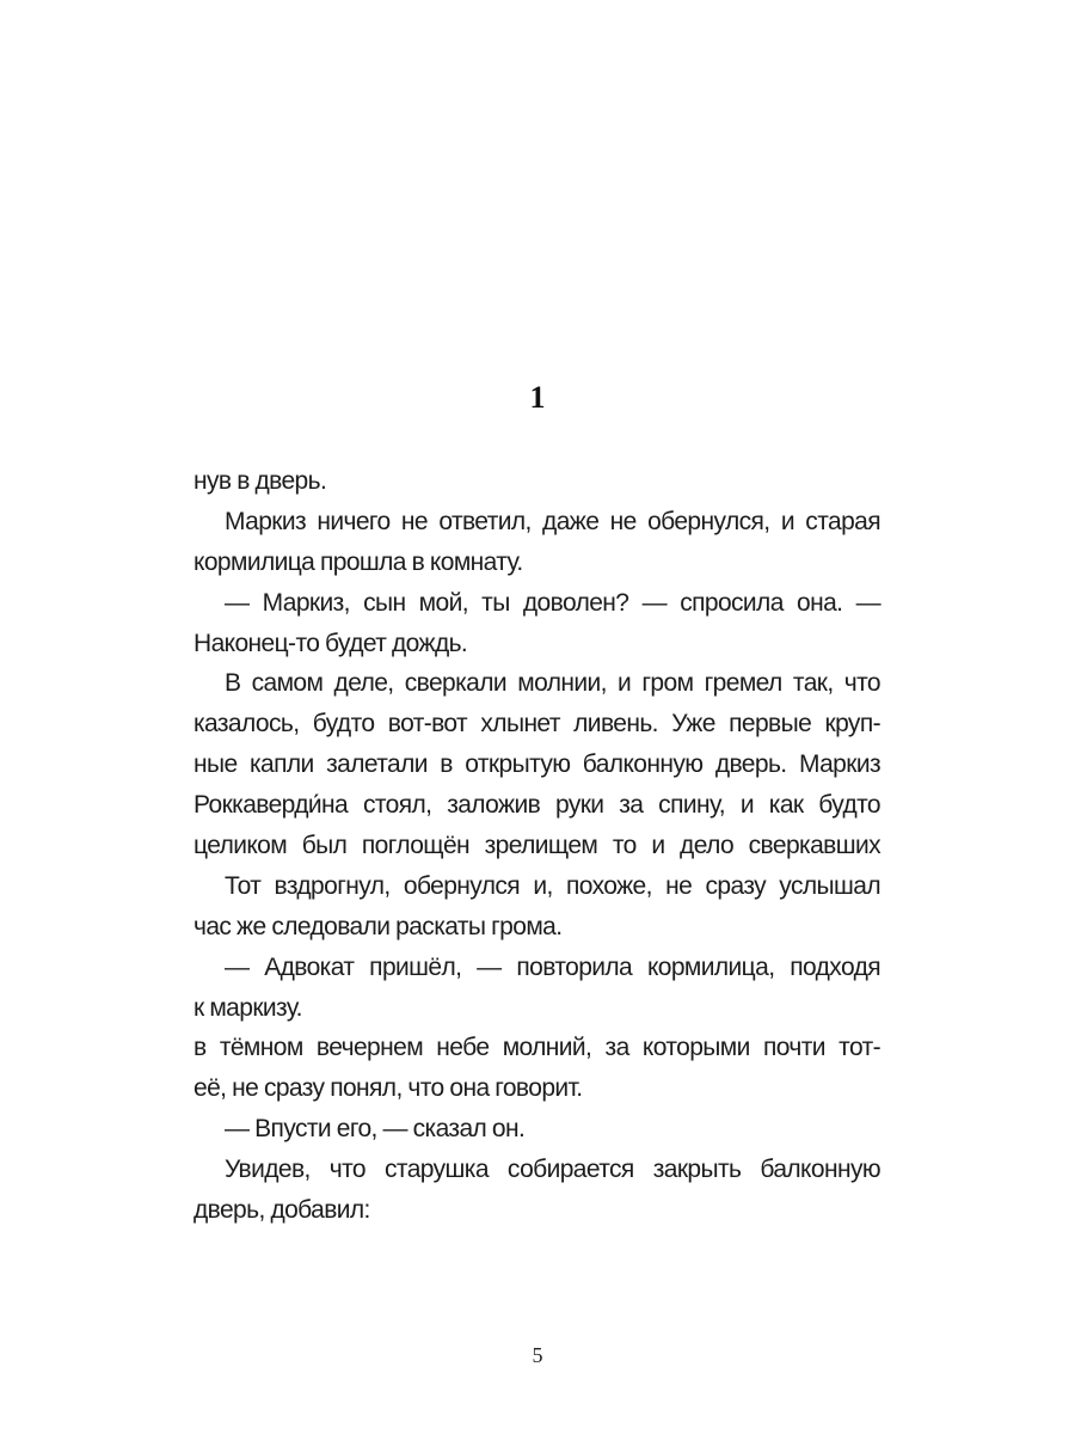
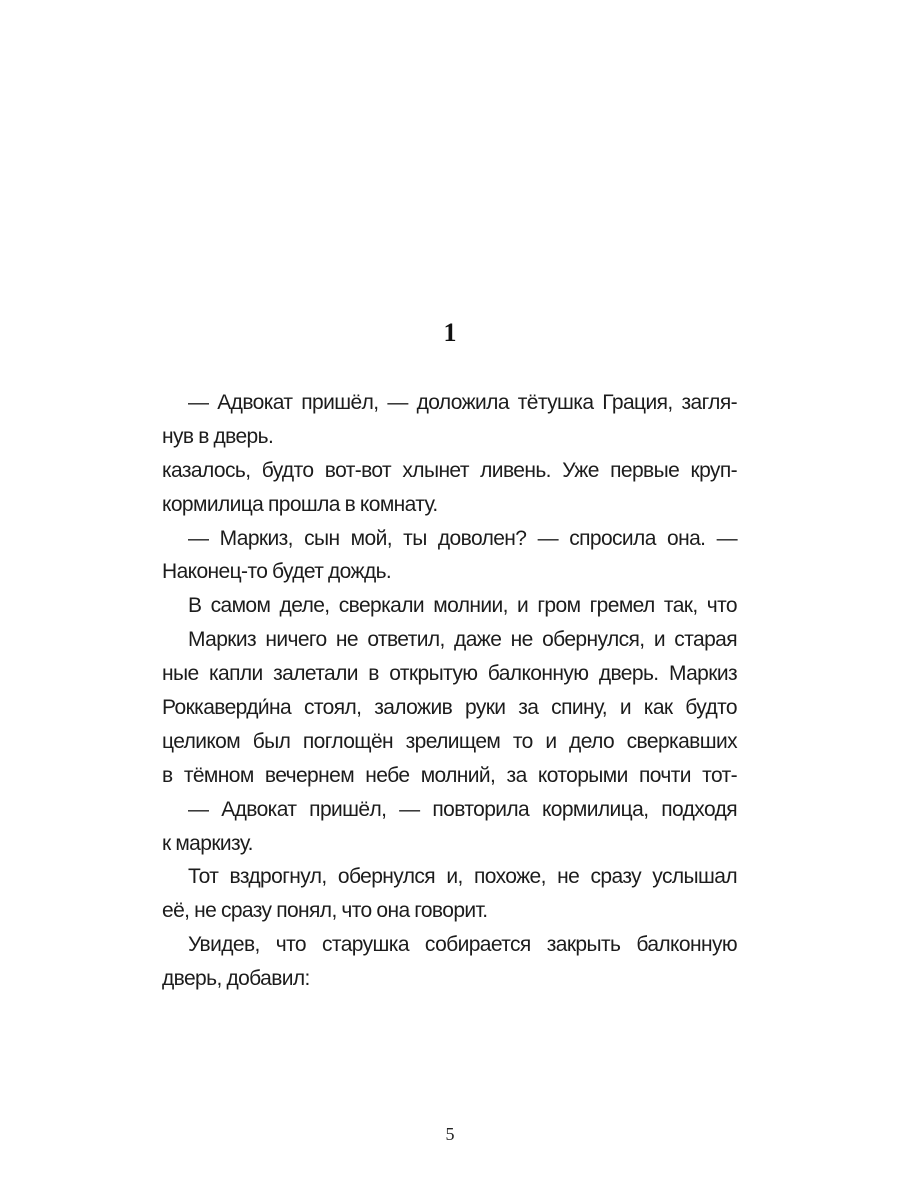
  1
+ — Адвокат пришёл, — доложила тётушка Грация, загля-
  нув в дверь.
- Маркиз ничего не ответил, даже не обернулся, и старая
+ казалось, будто вот-вот хлынет ливень. Уже первые круп-
  кормилица прошла в комнату.
  — Маркиз, сын мой, ты доволен? — спросила она. —
  Наконец-то будет дождь.
  В самом деле, сверкали молнии, и гром гремел так, что
- казалось, будто вот-вот хлынет ливень. Уже первые круп-
+ Маркиз ничего не ответил, даже не обернулся, и старая
  ные капли залетали в открытую балконную дверь. Маркиз
  Роккаверди́на стоял, заложив руки за спину, и как будто
  целиком был поглощён зрелищем то и дело сверкавших
- Тот вздрогнул, обернулся и, похоже, не сразу услышал
+ в тёмном вечернем небе молний, за которыми почти тот-
- час же следовали раскаты грома.
  — Адвокат пришёл, — повторила кормилица, подходя
  к маркизу.
- в тёмном вечернем небе молний, за которыми почти тот-
+ Тот вздрогнул, обернулся и, похоже, не сразу услышал
  её, не сразу понял, что она говорит.
- — Впусти его, — сказал он.
  Увидев, что старушка собирается закрыть балконную
  дверь, добавил:
  5
